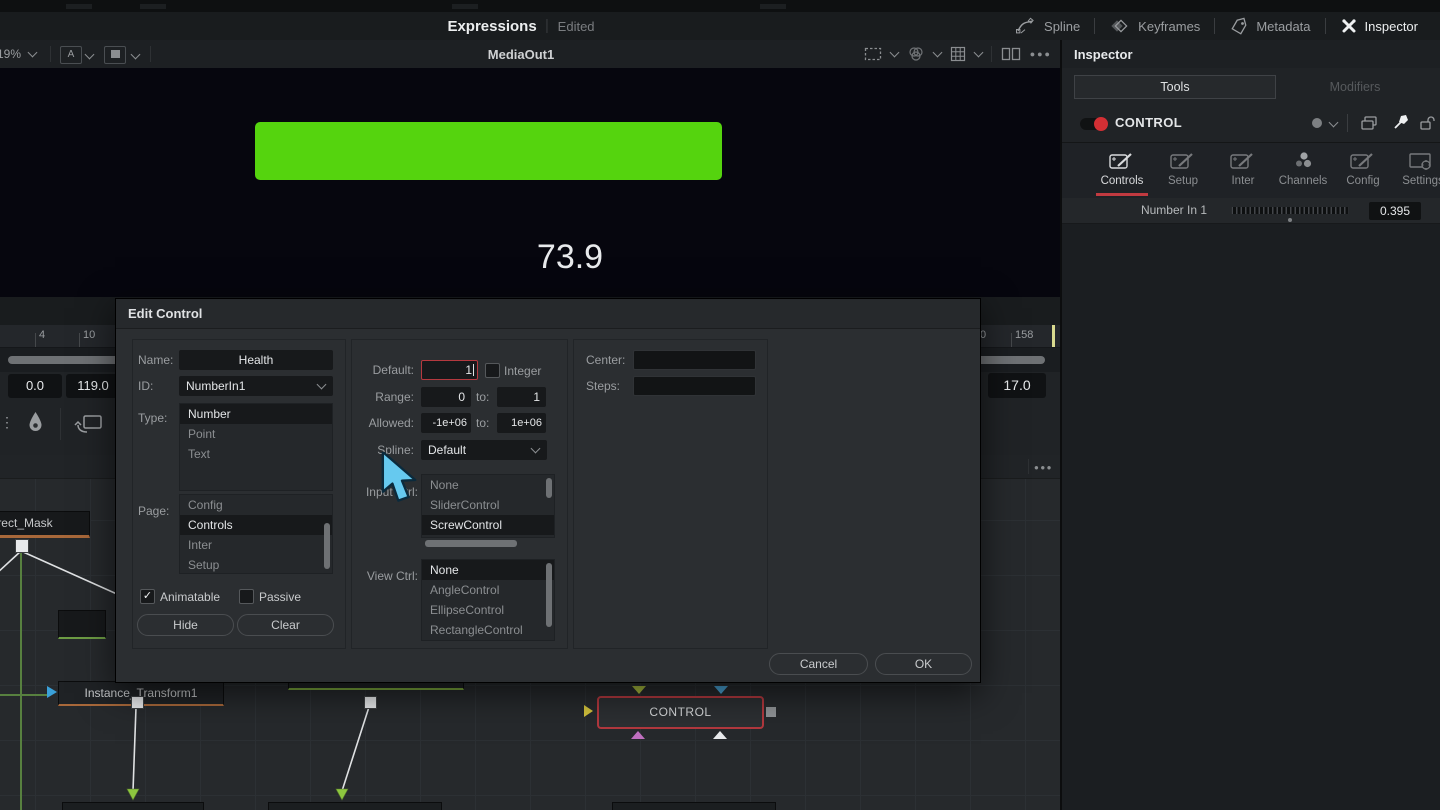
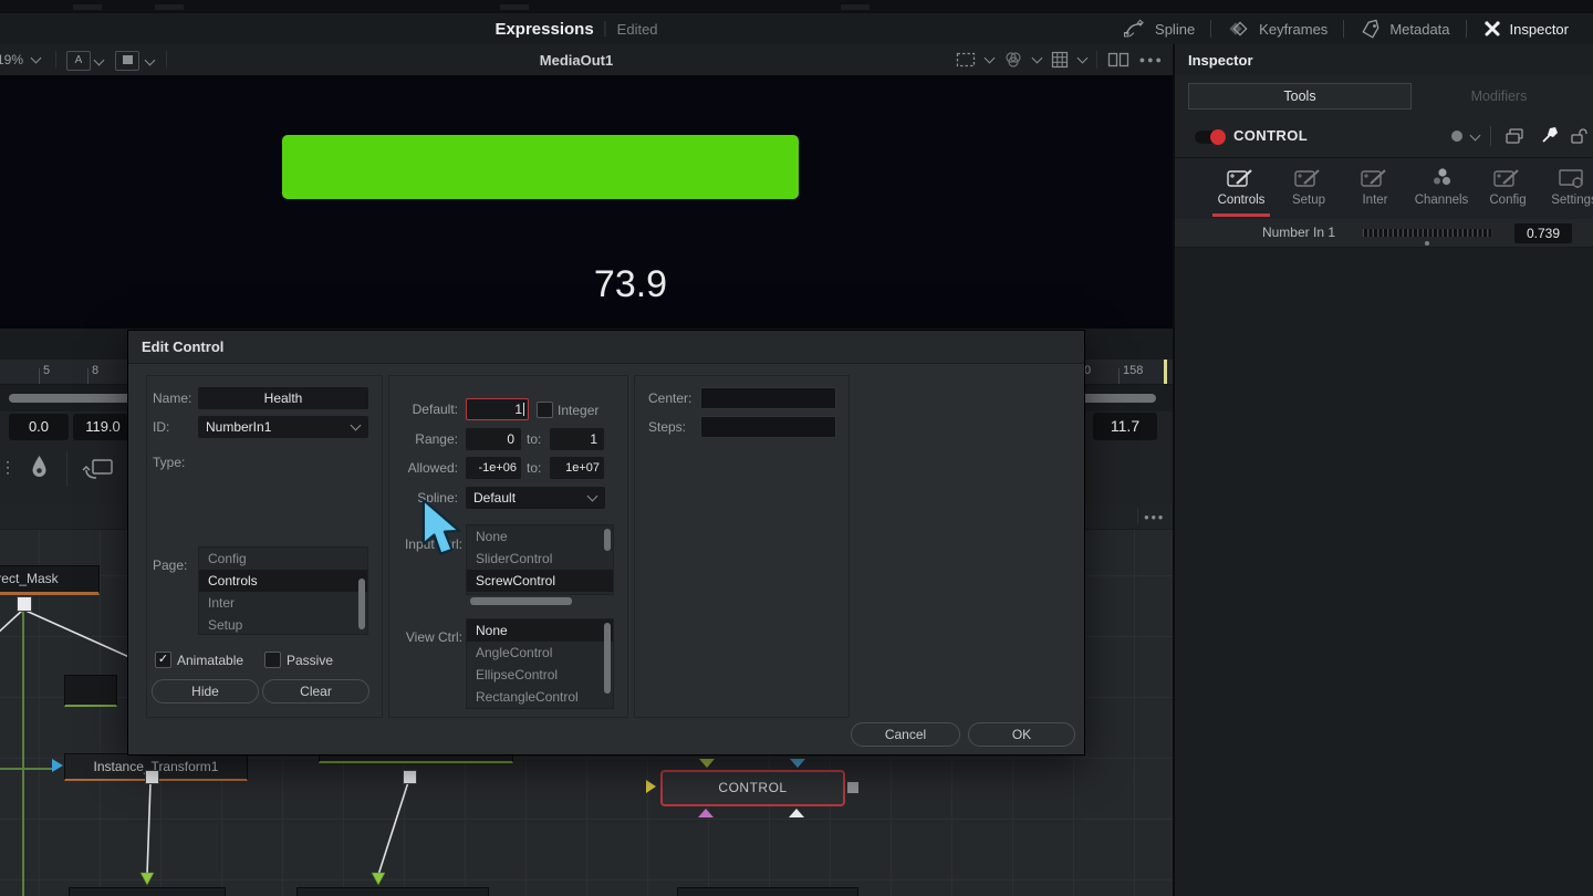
  Expressions
  Edited
  Spline
  Keyframes
  Metadata
  Inspector
  19%
  A
  MediaOut1
  ●●●
  Inspector
  73.9
- 4
+ 5
- 10
+ 8
  0
  158
  0.0
  119.0
- 17.0
+ 11.7
  ⋮
  ●●●
  ect_Mask
  Instance_Transform1
  CONTROL
  Tools
  Modifiers
  CONTROL
  Controls
  Setup
  Inter
  Channels
  Config
  Setting
  Number In 1
- 0.395
+ 0.739
  Edit Control
  Name:
  Health
  ID:
  NumberIn1
  Type:
- Number
- Point
- Text
  Page:
  Config
  Controls
  Inter
  Setup
  ✓
  Animatable
  Passive
  Hide
  Clear
  Default:
  1
  Integer
  Range:
  0
  to:
  1
  Allowed:
  -1e+06
  to:
- 1e+06
+ 1e+07
  Spline:
  Default
  Inputrl:
  None
  SliderControl
  ScrewControl
  View Ctrl:
  None
  AngleControl
  EllipseControl
  RectangleControl
  Center:
  Steps:
  Cancel
  OK
